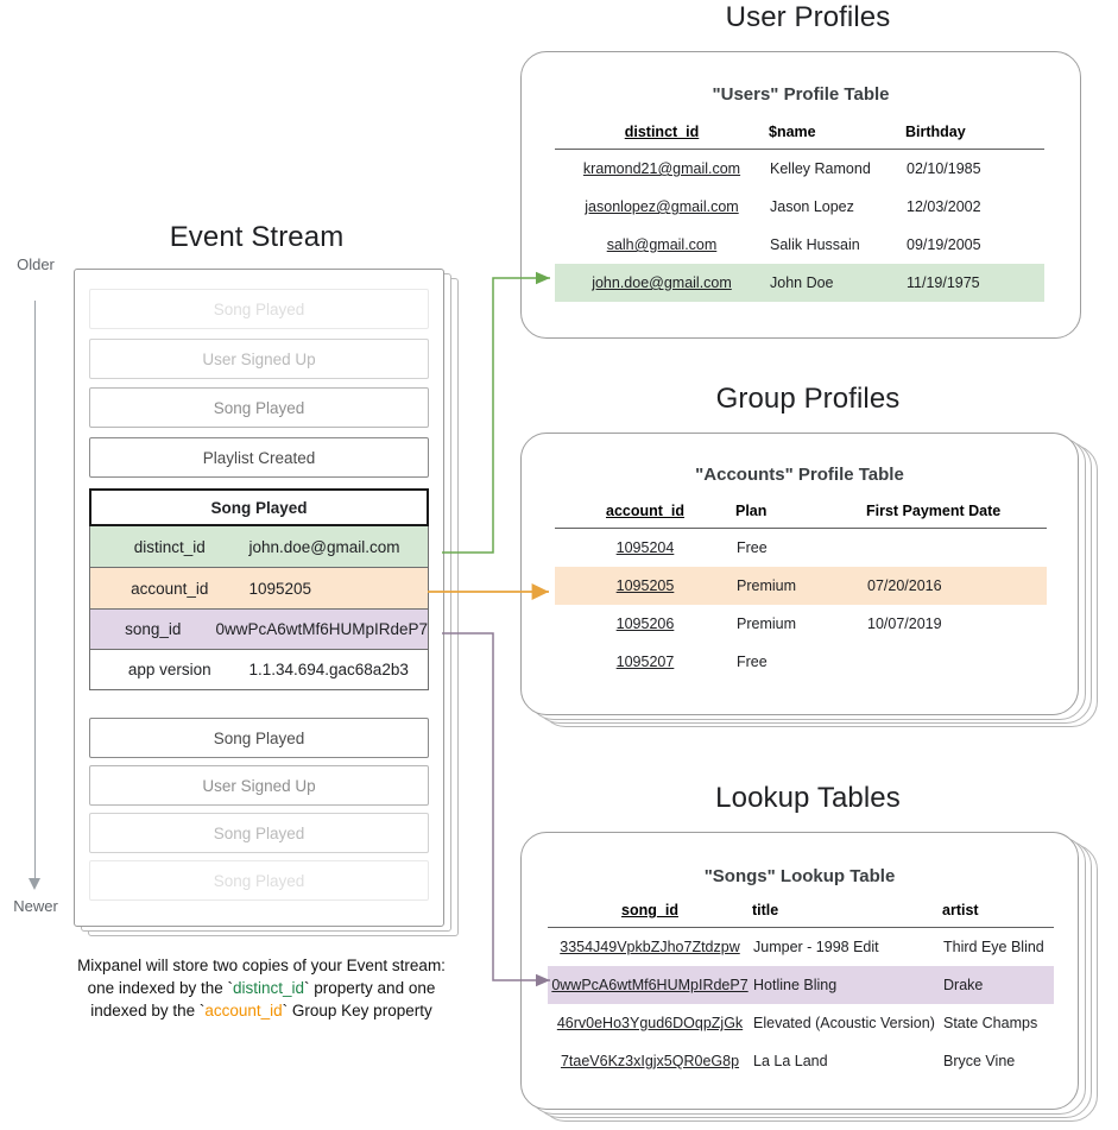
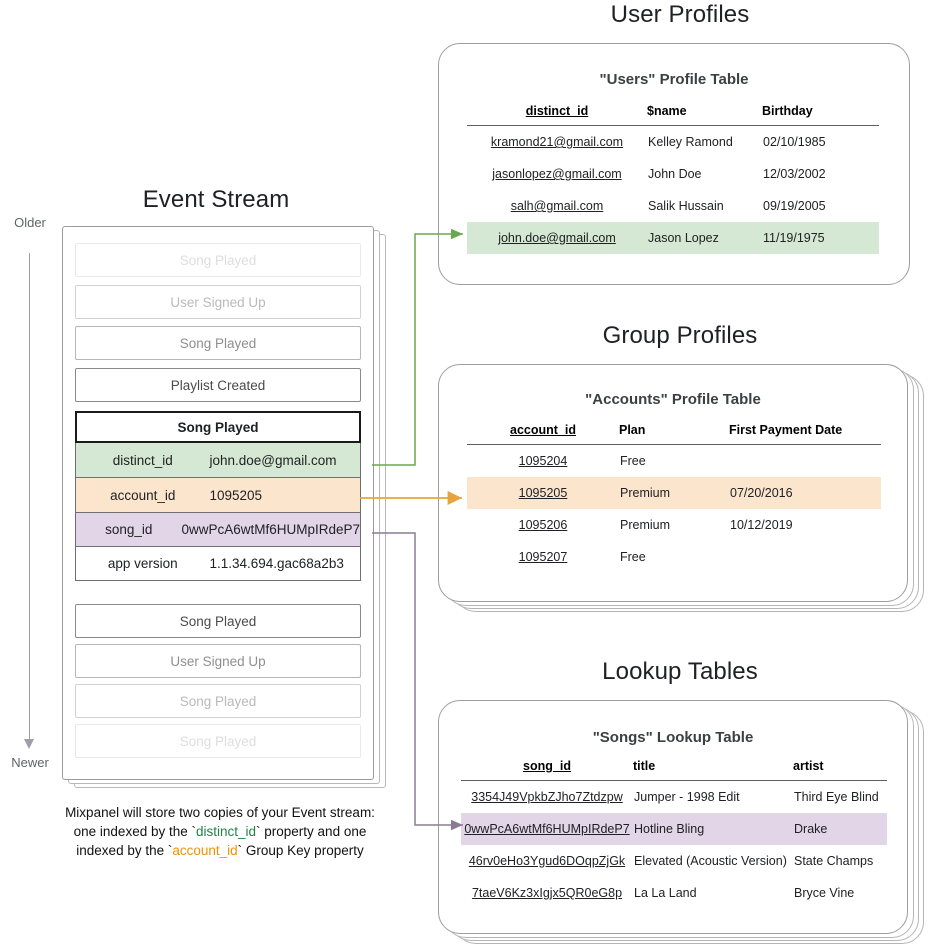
  Older
  Newer
  Event Stream
  Song Played
  User Signed Up
  Song Played
  Playlist Created
  Song Played
  distinct_id
  john.doe@gmail.com
  account_id
  1095205
  song_id
  0wwPcA6wtMf6HUMpIRdeP7
  app version
  1.1.34.694.gac68a2b3
  Song Played
  User Signed Up
  Song Played
  Song Played
  Mixpanel will store two copies of your Event stream:
  one indexed by the `distinct_id` property and one
  indexed by the `account_id` Group Key property
  User Profiles
  "Users" Profile Table
  distinct_id	$name	Birthday
  kramond21@gmail.com	Kelley Ramond	02/10/1985
- jasonlopez@gmail.com	Jason Lopez	12/03/2002
+ jasonlopez@gmail.com	John Doe	12/03/2002
  salh@gmail.com	Salik Hussain	09/19/2005
- john.doe@gmail.com	John Doe	11/19/1975
+ john.doe@gmail.com	Jason Lopez	11/19/1975
  Group Profiles
  "Accounts" Profile Table
  account_id	Plan	First Payment Date
  1095204	Free
  1095205	Premium	07/20/2016
- 1095206	Premium	10/07/2019
+ 1095206	Premium	10/12/2019
  1095207	Free
  Lookup Tables
  "Songs" Lookup Table
  song_id	title	artist
  3354J49VpkbZJho7Ztdzpw	Jumper - 1998 Edit	Third Eye Blind
  0wwPcA6wtMf6HUMpIRdeP7	Hotline Bling	Drake
  46rv0eHo3Ygud6DOqpZjGk	Elevated (Acoustic Version)	State Champs
  7taeV6Kz3xIgjx5QR0eG8p	La La Land	Bryce Vine
